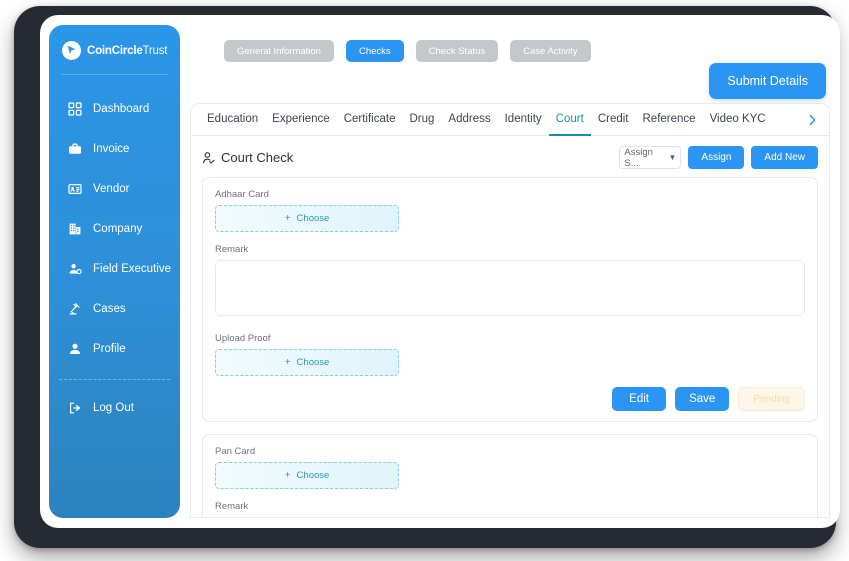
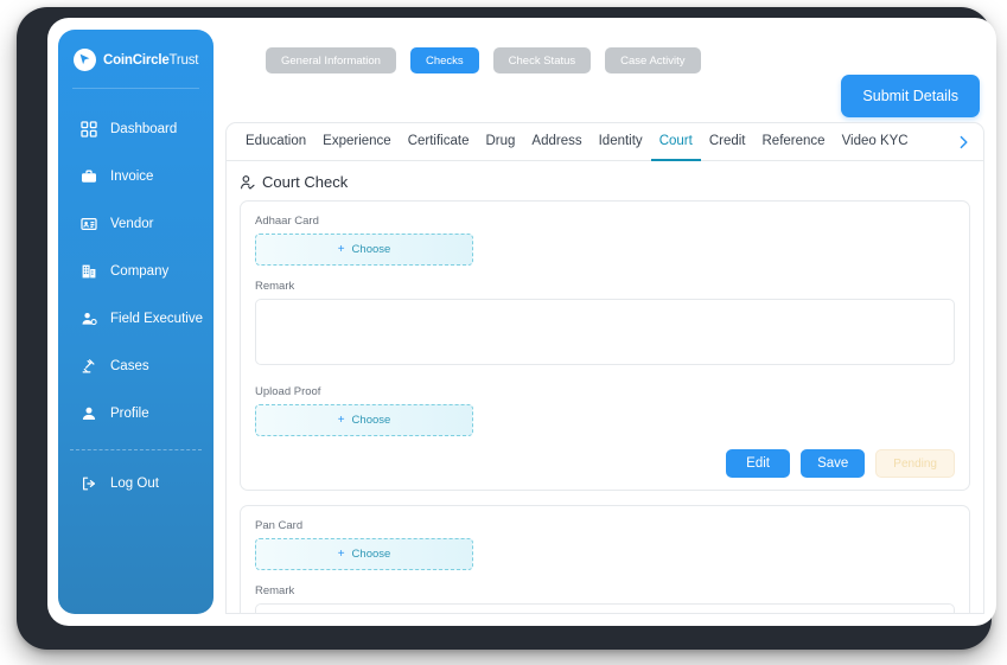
  CoinCircleTrust
  Dashboard
  Invoice
  Vendor
  Company
  Field Executive
  Cases
  Profile
  Log Out
  General Information
  Checks
  Check Status
  Case Activity
  Submit Details
  Education
  Experience
  Certificate
  Drug
  Address
  Identity
  Court
  Credit
  Reference
  Video KYC
  Court Check
- Assign S...
- ▼
- Assign
- Add New
  Adhaar Card
  +
  Choose
  Remark
  Upload Proof
  +
  Choose
  Edit
  Save
  Pending
  Pan Card
  +
  Choose
  Remark
